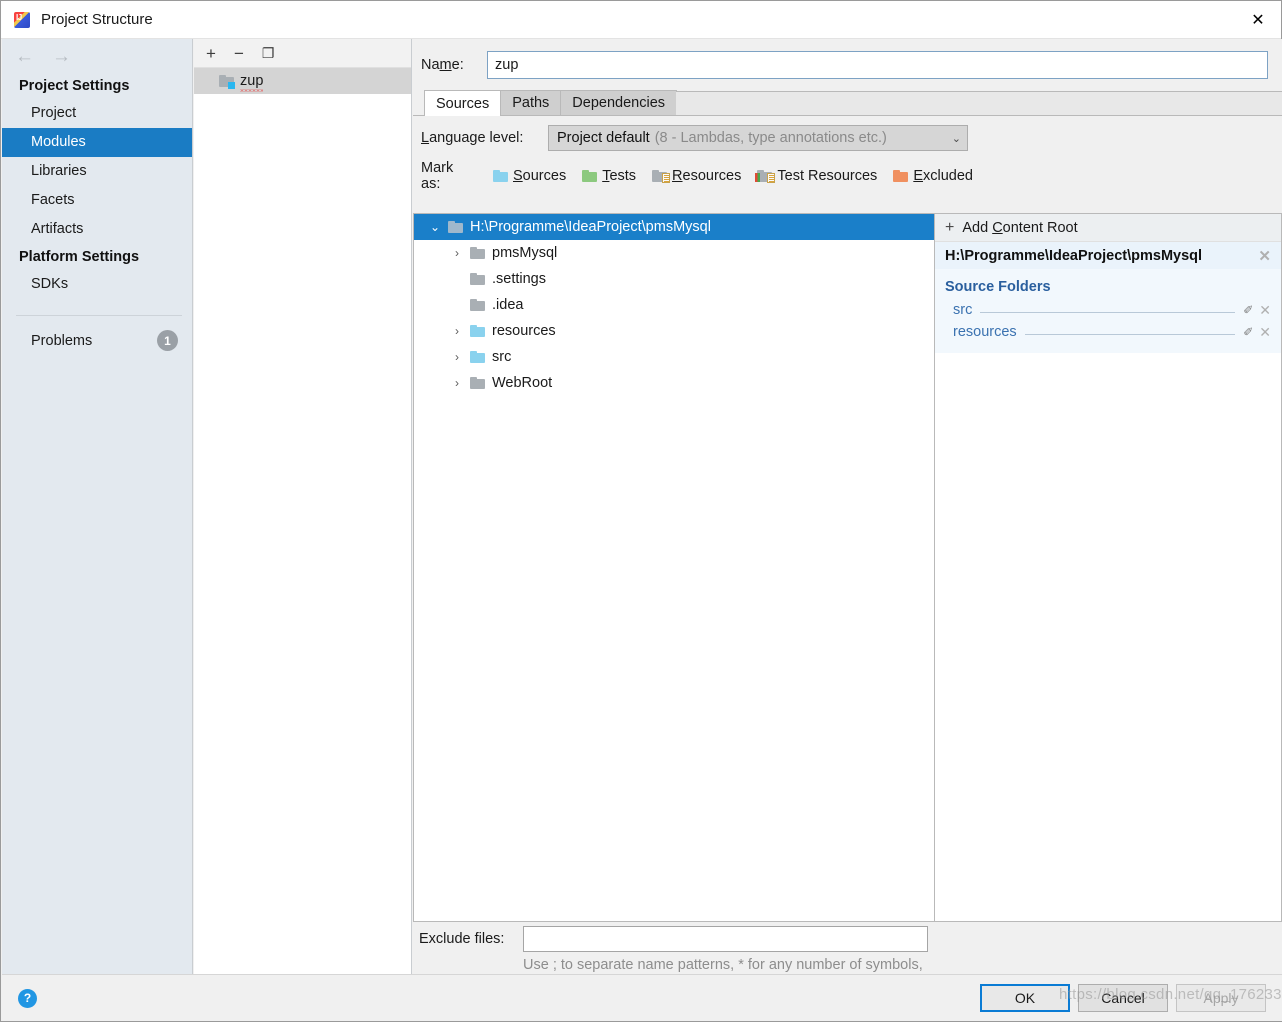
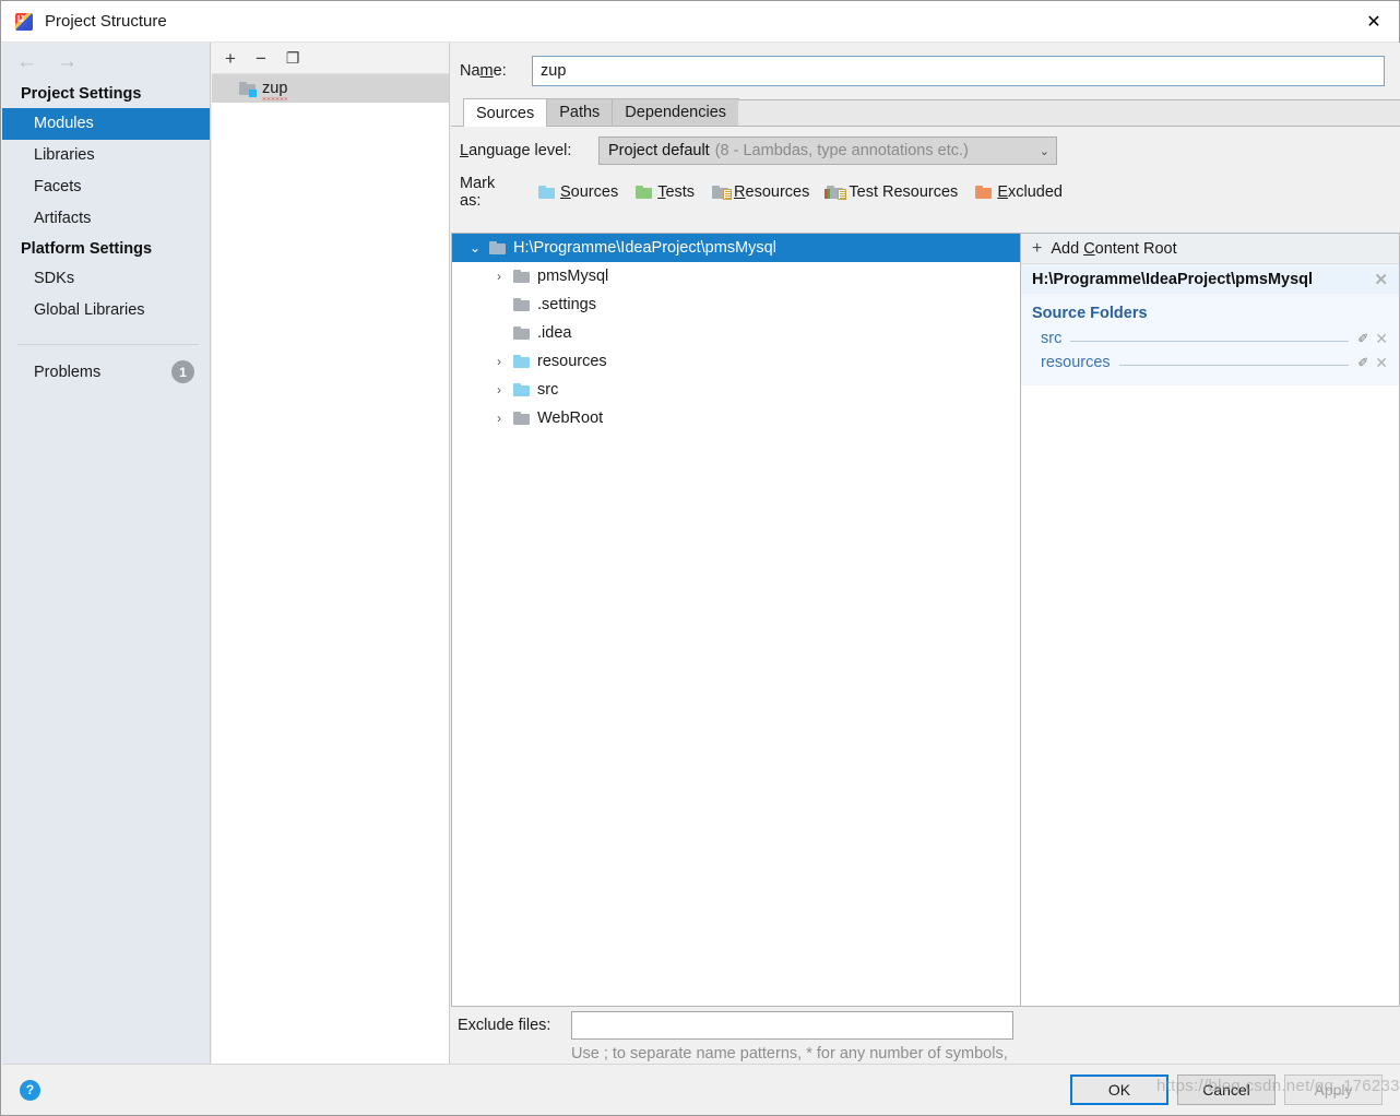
  Project Structure
  ✕
  ←
  →
  Project Settings
- Project
  Modules
  Libraries
  Facets
  Artifacts
  Platform Settings
  SDKs
+ Global Libraries
  Problems
  1
  +
  −
  ❐
  zup
  Name:
  zup
  Sources
  Paths
  Dependencies
  Language level:
  Project default
  (8 - Lambdas, type annotations etc.)
  ⌄
  Mark as:
  Sources
  Tests
  Resources
  Test Resources
  Excluded
  ⌄
  H:\Programme\IdeaProject\pmsMysql
  ›
  pmsMysql
  .settings
  .idea
  ›
  resources
  ›
  src
  ›
  WebRoot
  +
  Add Content Root
  H:\Programme\IdeaProject\pmsMysql
  ✕
  Source Folders
  src
  ✐
  ✕
  resources
  ✐
  ✕
  Exclude files:
  Use ; to separate name patterns, * for any number of symbols,
  ?
  OK
  Cancel
  Apply
  https://blog.csdn.net/qq_176233
